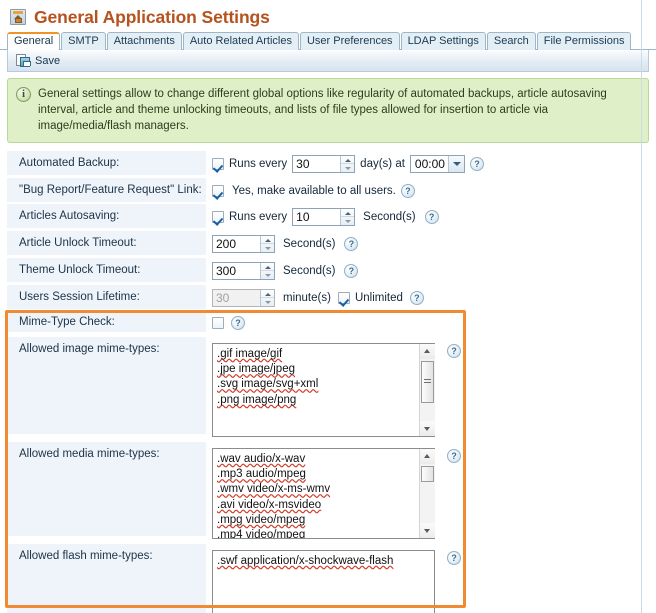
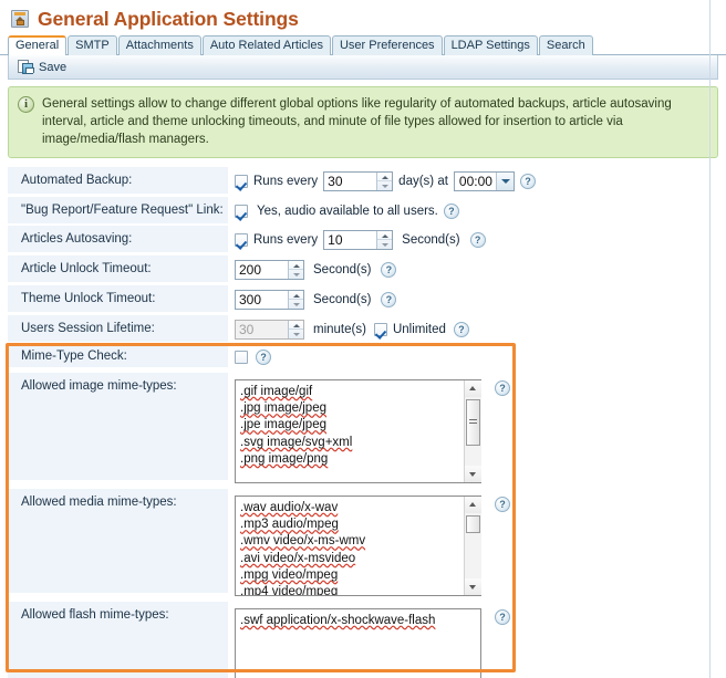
  General Application Settings
  General
  SMTP
  Attachments
  Auto Related Articles
  User Preferences
  LDAP Settings
  Search
- File Permissions
  Save
  i
- General settings allow to change different global options like regularity of automated backups, article autosaving interval, article and theme unlocking timeouts, and lists of file types allowed for insertion to article via image/media/flash managers.
+ General settings allow to change different global options like regularity of automated backups, article autosaving interval, article and theme unlocking timeouts, and minute of file types allowed for insertion to article via image/media/flash managers.
  Automated Backup:
  Runs every
  30
  day(s) at
  00:00
  ?
  "Bug Report/Feature Request" Link:
- Yes, make available to all users.
+ Yes, audio available to all users.
  ?
  Articles Autosaving:
  Runs every
  10
  Second(s)
  ?
  Article Unlock Timeout:
  200
  Second(s)
  ?
  Theme Unlock Timeout:
  300
  Second(s)
  ?
  Users Session Lifetime:
  30
  minute(s)
  Unlimited
  ?
  Mime-Type Check:
  ?
  Allowed image mime-types:
  .gif image/gif
+ .jpg image/jpeg
  .jpe image/jpeg
  .svg image/svg+xml
  .png image/png
  ?
  Allowed media mime-types:
  .wav audio/x-wav
  .mp3 audio/mpeg
  .wmv video/x-ms-wmv
  .avi video/x-msvideo
  .mpg video/mpeg
  .mp4 video/mpeg
  ?
  Allowed flash mime-types:
  .swf application/x-shockwave-flash
  ?
